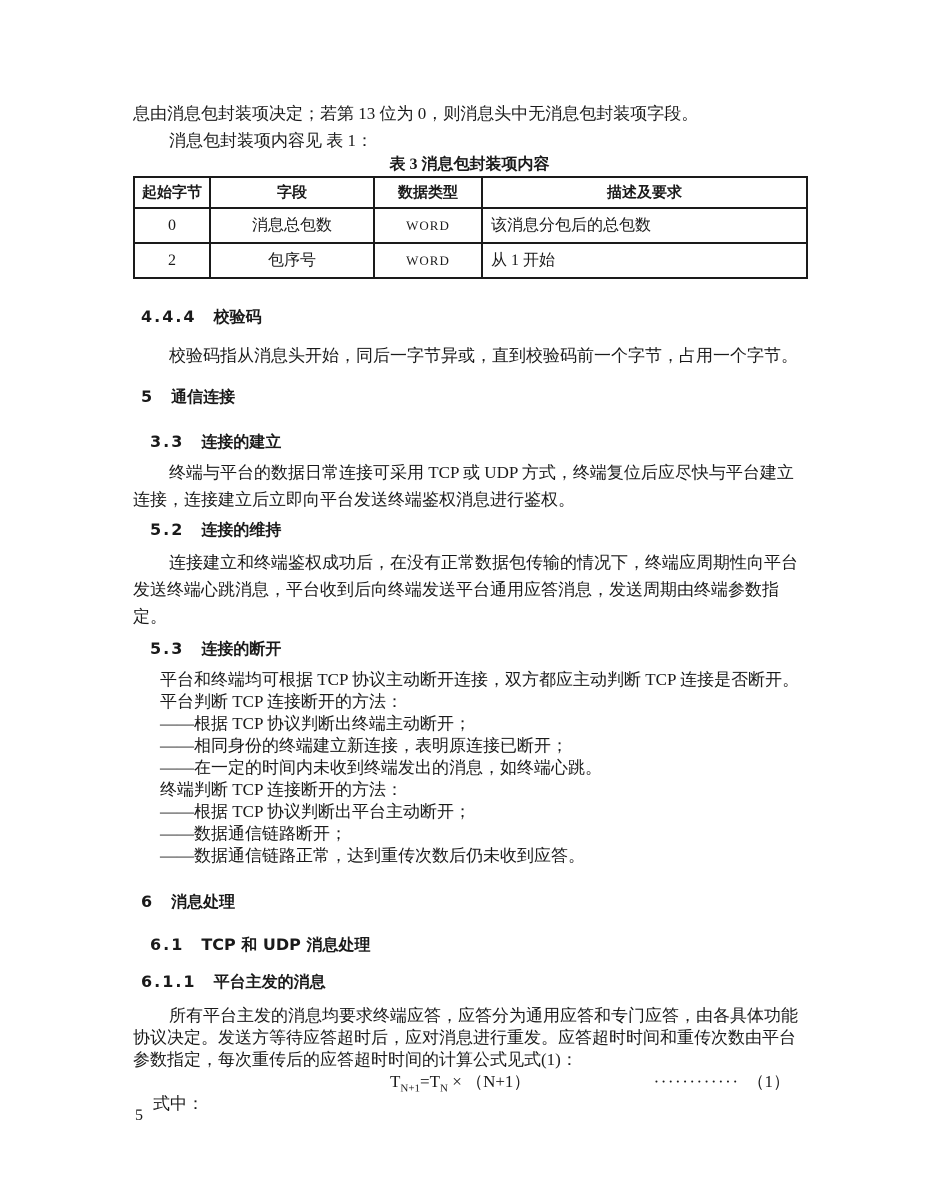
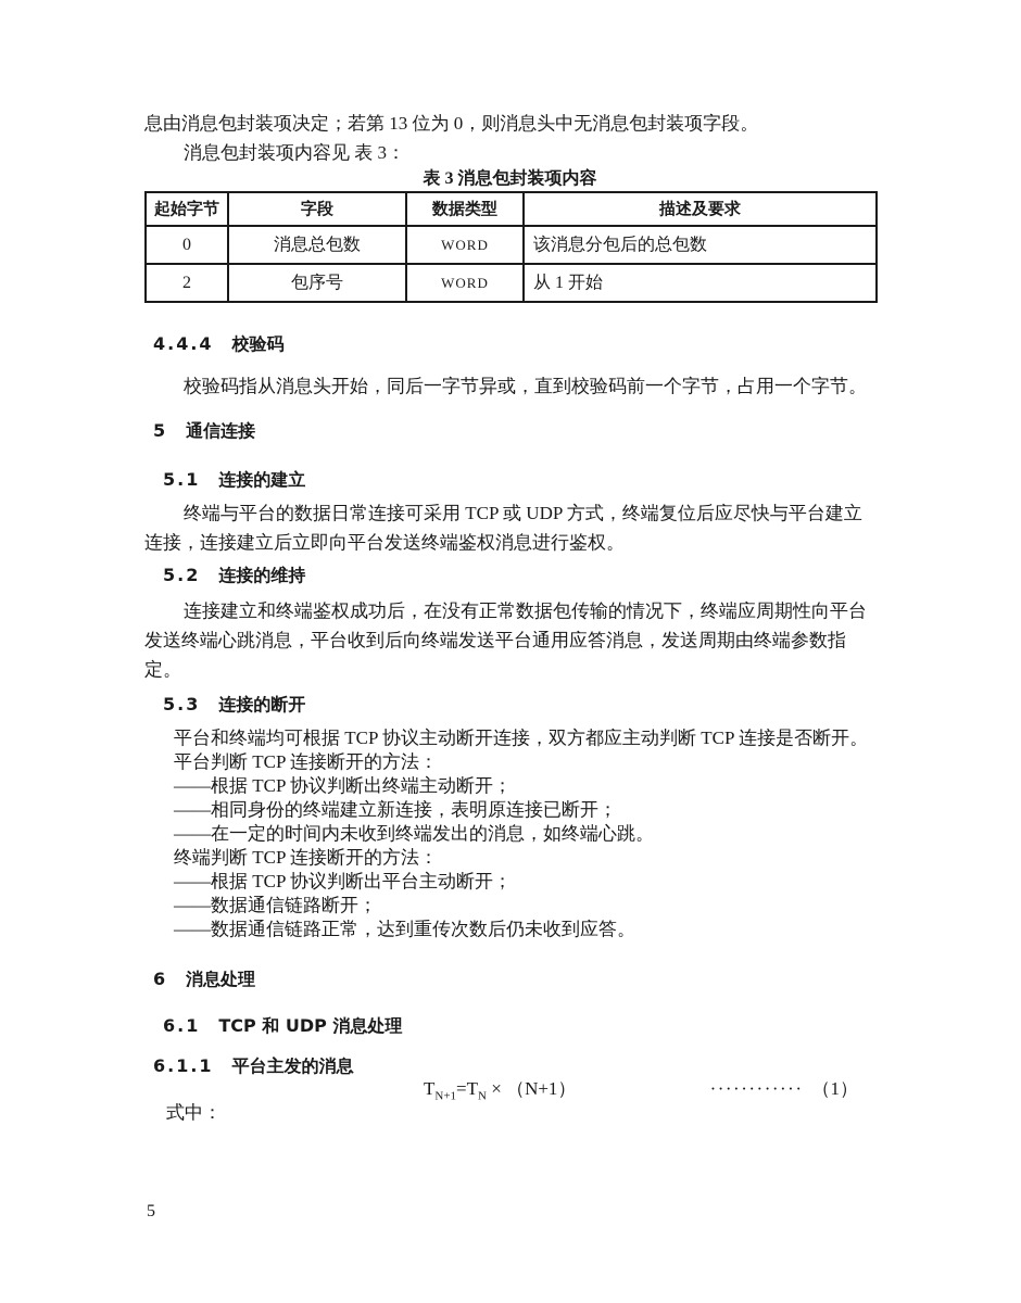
  息由消息包封装项决定；若第 13 位为 0，则消息头中无消息包封装项字段。
- 消息包封装项内容见 表 1：
+ 消息包封装项内容见 表 3：
  表 3 消息包封装项内容
  起始字节	字段	数据类型	描述及要求
  0	消息总包数	WORD	该消息分包后的总包数
  2	包序号	WORD	从 1 开始
  4.4.4 校验码
  校验码指从消息头开始，同后一字节异或，直到校验码前一个字节，占用一个字节。
  5 通信连接
- 3.3 连接的建立
+ 5.1 连接的建立
  终端与平台的数据日常连接可采用 TCP 或 UDP 方式，终端复位后应尽快与平台建立连接，连接建立后立即向平台发送终端鉴权消息进行鉴权。
  5.2 连接的维持
  连接建立和终端鉴权成功后，在没有正常数据包传输的情况下，终端应周期性向平台发送终端心跳消息，平台收到后向终端发送平台通用应答消息，发送周期由终端参数指定。
  5.3 连接的断开
  平台和终端均可根据 TCP 协议主动断开连接，双方都应主动判断 TCP 连接是否断开。
  平台判断 TCP 连接断开的方法：
  ——根据 TCP 协议判断出终端主动断开；
  ——相同身份的终端建立新连接，表明原连接已断开；
  ——在一定的时间内未收到终端发出的消息，如终端心跳。
  终端判断 TCP 连接断开的方法：
  ——根据 TCP 协议判断出平台主动断开；
  ——数据通信链路断开；
  ——数据通信链路正常，达到重传次数后仍未收到应答。
  6 消息处理
  6.1 TCP 和 UDP 消息处理
  6.1.1 平台主发的消息
- 所有平台主发的消息均要求终端应答，应答分为通用应答和专门应答，由各具体功能协议决定。发送方等待应答超时后，应对消息进行重发。应答超时时间和重传次数由平台参数指定，每次重传后的应答超时时间的计算公式见式(1)：
  TN+1=TN × （N+1）
  ············ （1）
  式中：
  5
